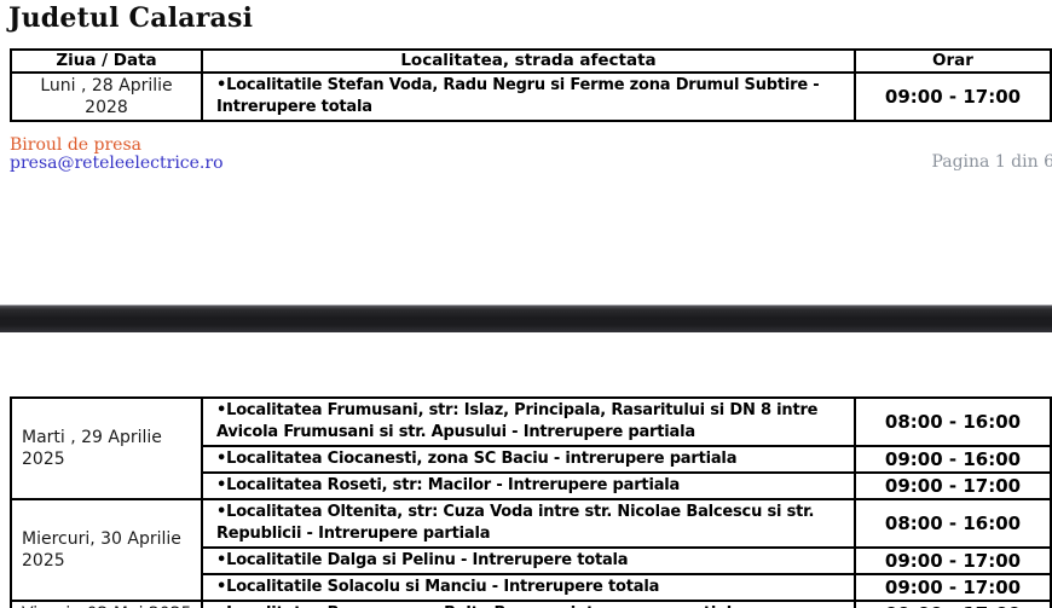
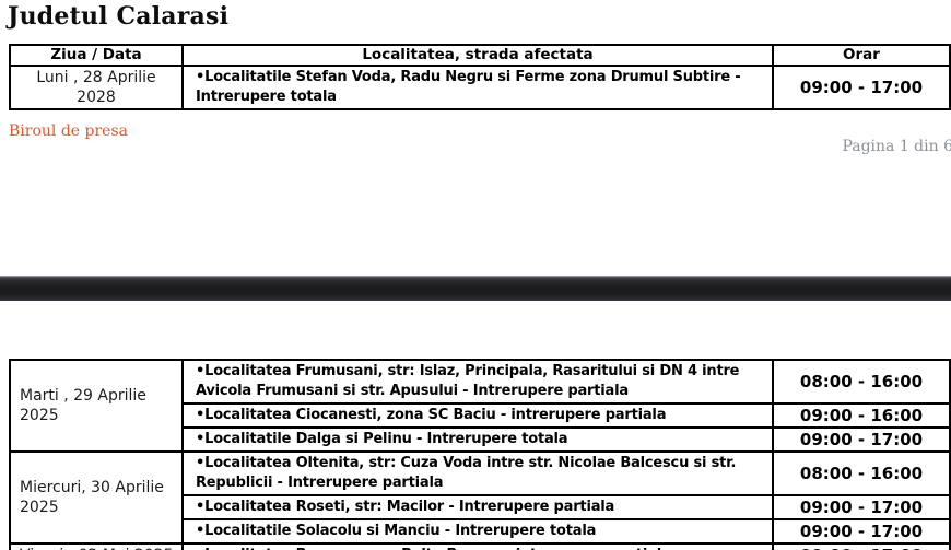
  Judetul Calarasi
  Ziua / Data	Localitatea, strada afectata	Orar
  Luni , 28 Aprilie 2028	•Localitatile Stefan Voda, Radu Negru si Ferme zona Drumul Subtire - Intrerupere totala	09:00 - 17:00
  Biroul de presa
- presa@reteleelectrice.ro
  Pagina 1 din 6
- Marti , 29 Aprilie 2025	•Localitatea Frumusani, str: Islaz, Principala, Rasaritului si DN 8 intre Avicola Frumusani si str. Apusului - Intrerupere partiala	08:00 - 16:00
+ Marti , 29 Aprilie 2025	•Localitatea Frumusani, str: Islaz, Principala, Rasaritului si DN 4 intre Avicola Frumusani si str. Apusului - Intrerupere partiala	08:00 - 16:00
  •Localitatea Ciocanesti, zona SC Baciu - intrerupere partiala	09:00 - 16:00
- •Localitatea Roseti, str: Macilor - Intrerupere partiala	09:00 - 17:00
+ •Localitatile Dalga si Pelinu - Intrerupere totala	09:00 - 17:00
  Miercuri, 30 Aprilie 2025	•Localitatea Oltenita, str: Cuza Voda intre str. Nicolae Balcescu si str. Republicii - Intrerupere partiala	08:00 - 16:00
- •Localitatile Dalga si Pelinu - Intrerupere totala	09:00 - 17:00
+ •Localitatea Roseti, str: Macilor - Intrerupere partiala	09:00 - 17:00
  •Localitatile Solacolu si Manciu - Intrerupere totala	09:00 - 17:00
